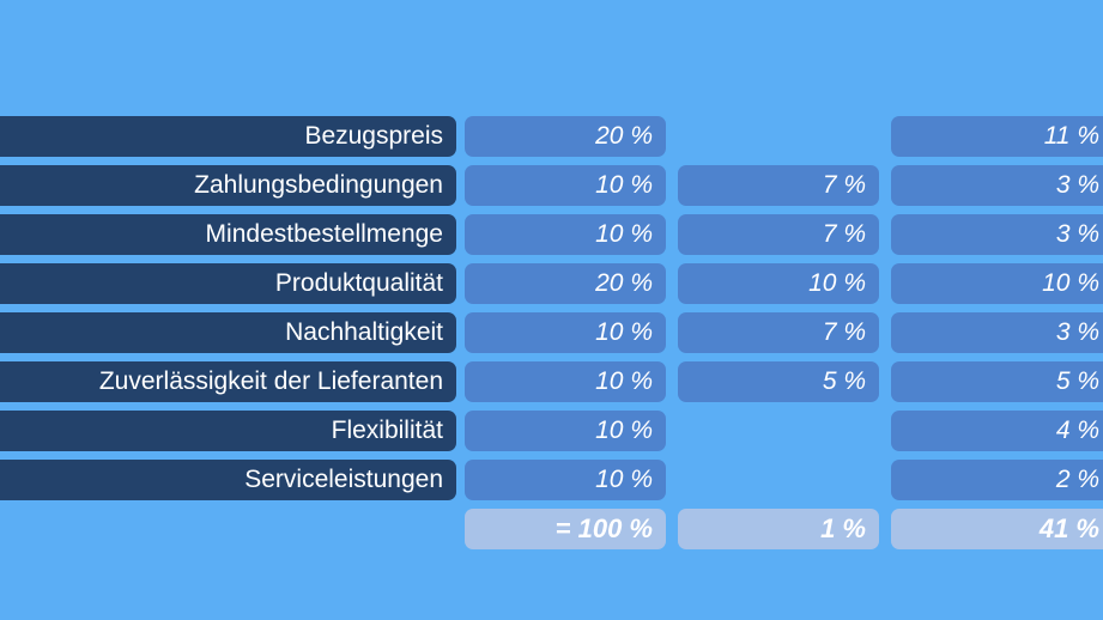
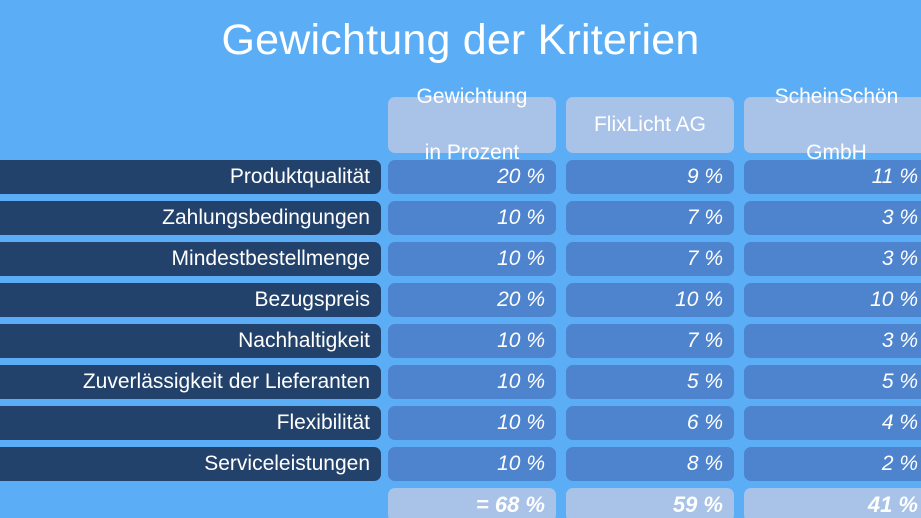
+ Gewichtung der Kriterien
+ Gewichtung
+ in Prozent
+ FlixLicht AG
+ ScheinSchön
+ GmbH
- Bezugspreis
+ Produktqualität
  20 %
+ 9 %
  11 %
  Zahlungsbedingungen
  10 %
  7 %
  3 %
  Mindestbestellmenge
  10 %
  7 %
  3 %
- Produktqualität
+ Bezugspreis
  20 %
  10 %
  10 %
  Nachhaltigkeit
  10 %
  7 %
  3 %
  Zuverlässigkeit der Lieferanten
  10 %
  5 %
  5 %
  Flexibilität
  10 %
+ 6 %
  4 %
  Serviceleistungen
  10 %
+ 8 %
  2 %
- = 100 %
+ = 68 %
- 1 %
+ 59 %
  41 %
